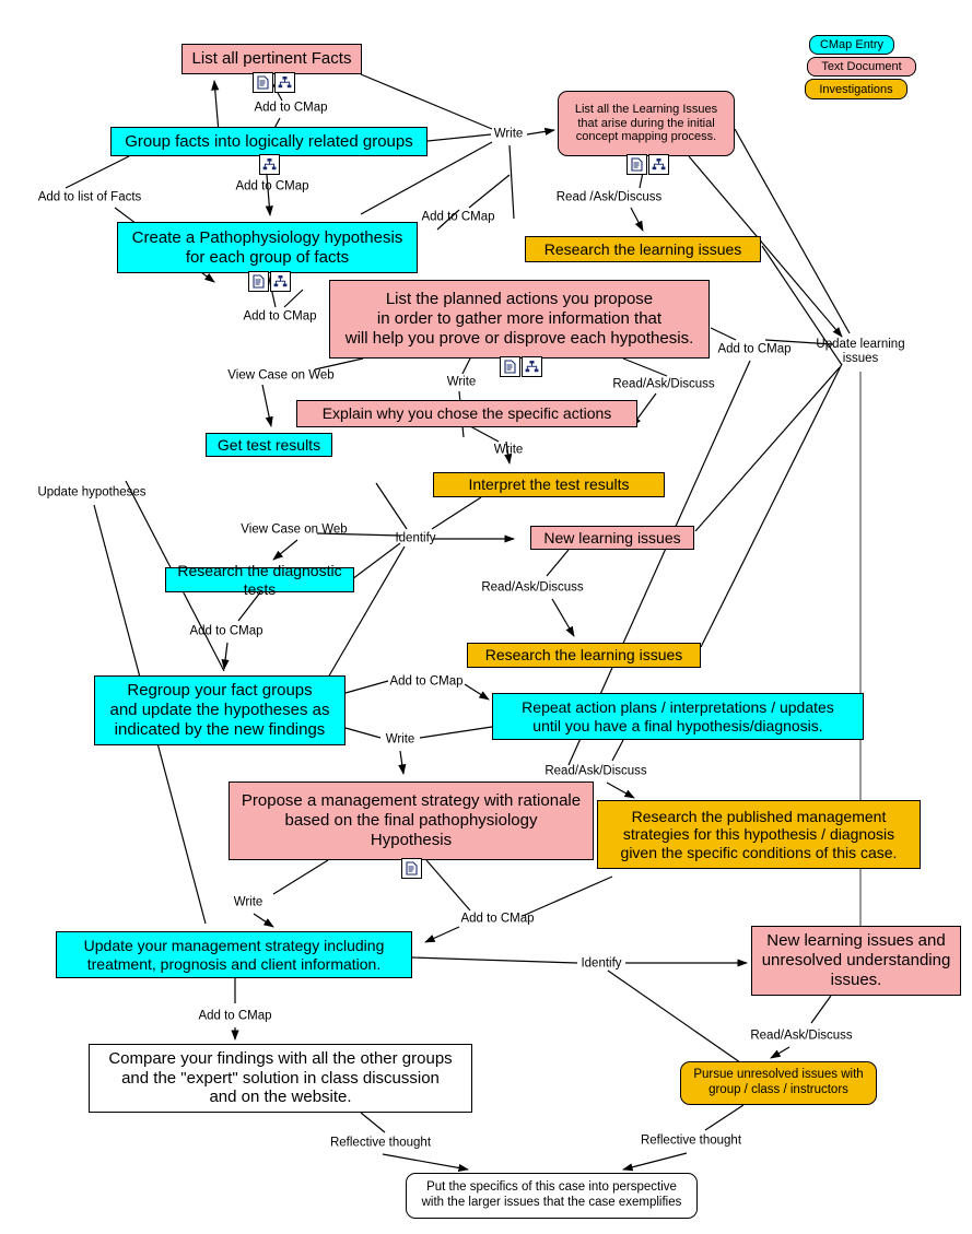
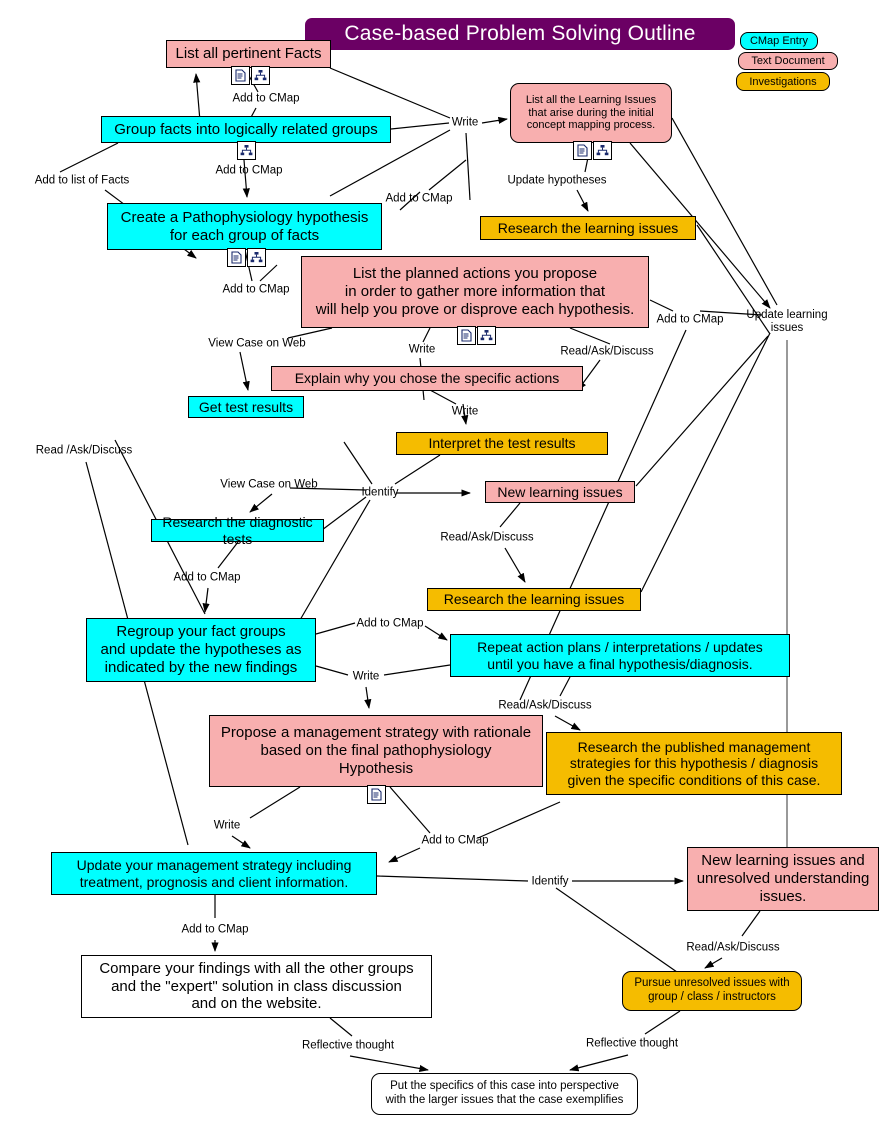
+ Case-based Problem Solving Outline
  CMap Entry
  Text Document
  Investigations
  List all pertinent Facts
  List all the Learning Issues
  that arise during the initial
  concept mapping process.
  Group facts into logically related groups
  Create a Pathophysiology hypothesis
  for each group of facts
  Research the learning issues
  List the planned actions you propose
  in order to gather more information that
  will help you prove or disprove each hypothesis.
  Explain why you chose the specific actions
  Get test results
  Interpret the test results
  New learning issues
  Research the diagnostic tests
  Research the learning issues
  Regroup your fact groups
  and update the hypotheses as
  indicated by the new findings
  Repeat action plans / interpretations / updates
  until you have a final hypothesis/diagnosis.
  Propose a management strategy with rationale
  based on the final pathophysiology
  Hypothesis
  Research the published management
  strategies for this hypothesis / diagnosis
  given the specific conditions of this case.
  Update your management strategy including
  treatment, prognosis and client information.
  New learning issues and
  unresolved understanding
  issues.
  Compare your findings with all the other groups
  and the "expert" solution in class discussion
  and on the website.
  Pursue unresolved issues with
  group / class / instructors
  Put the specifics of this case into perspective
  with the larger issues that the case exemplifies
  Add to CMap
  Write
  Add to CMap
  Add to list of Facts
  Add to CMap
- Read /Ask/Discuss
+ Update hypotheses
  Add to CMap
  Add to CMap
  Update learning
  issues
  View Case on Web
  Write
  Read/Ask/Discuss
  Write
- Update hypotheses
+ Read /Ask/Discuss
  View Case on Web
  Identify
  Read/Ask/Discuss
  Add to CMap
  Add to CMap
  Write
  Read/Ask/Discuss
  Write
  Add to CMap
  Identify
  Add to CMap
  Read/Ask/Discuss
  Reflective thought
  Reflective thought
